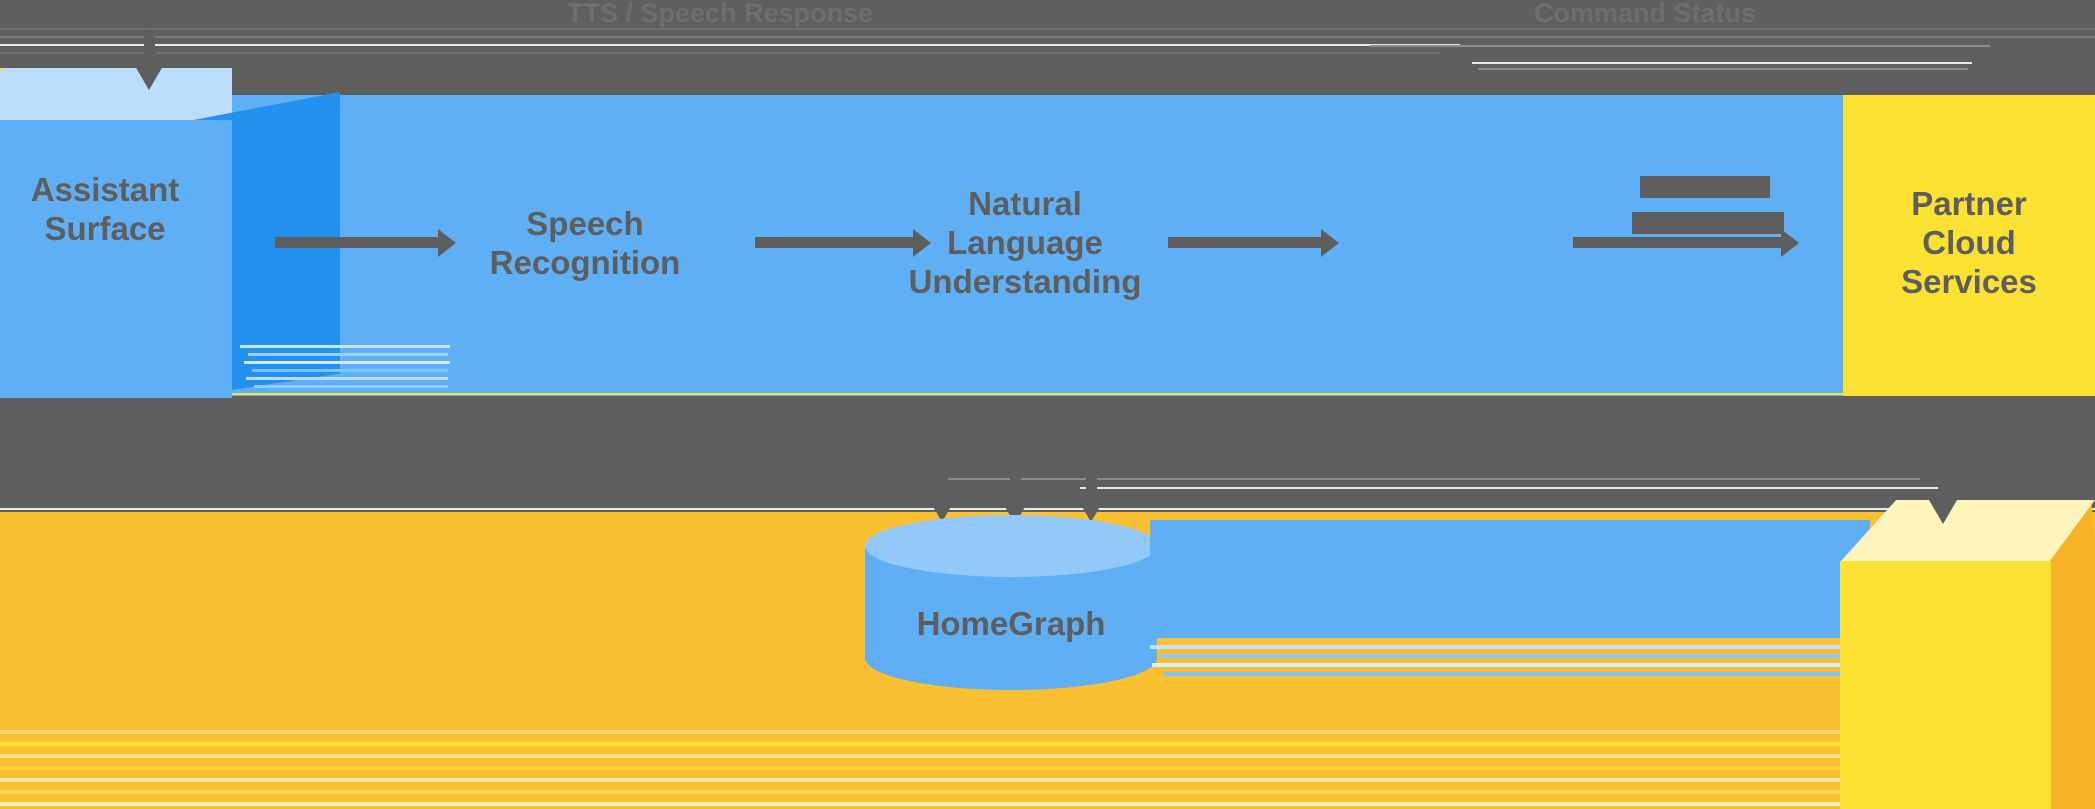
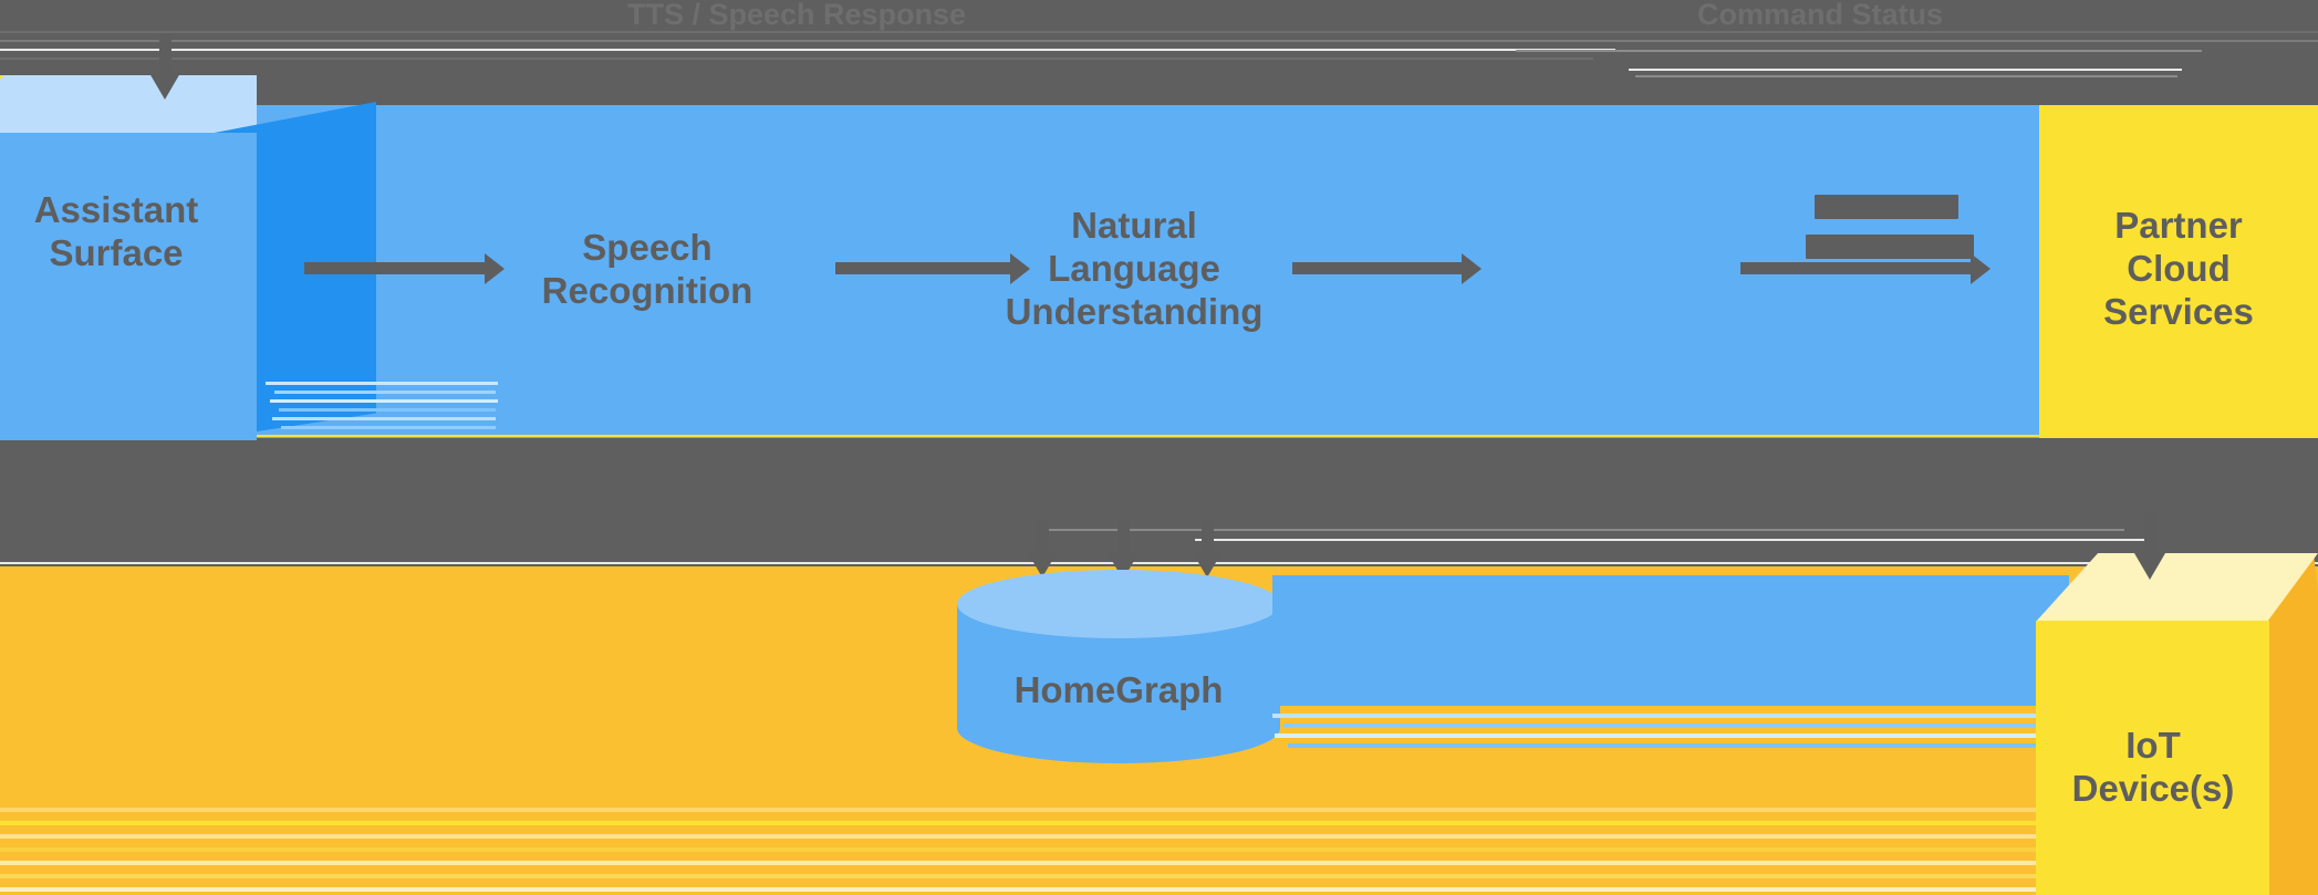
  Assistant
  Surface
  Speech
  Recognition
  Natural
  Language
  Understanding
  Partner
  Cloud
  Services
  HomeGraph
+ IoT
+ Device(s)
